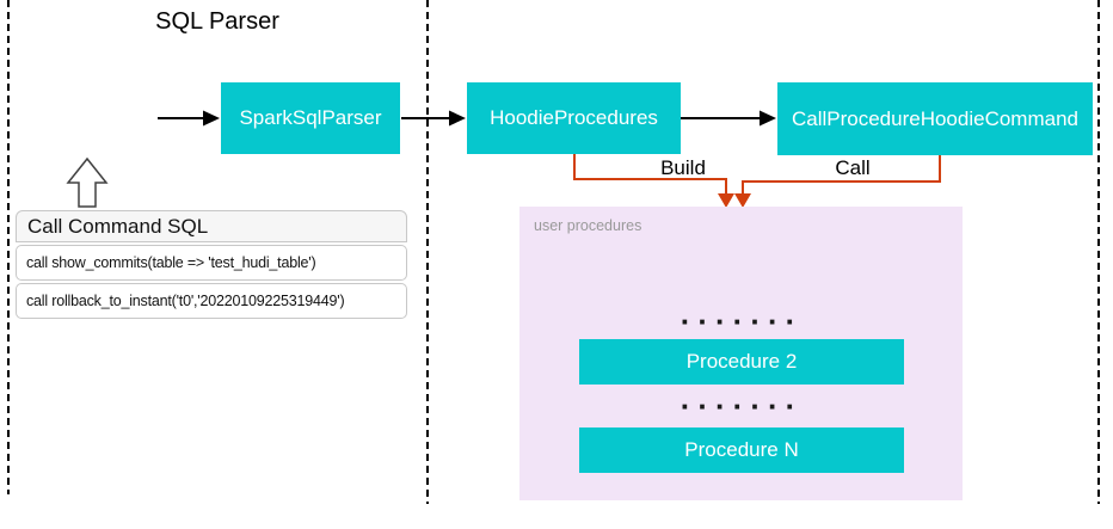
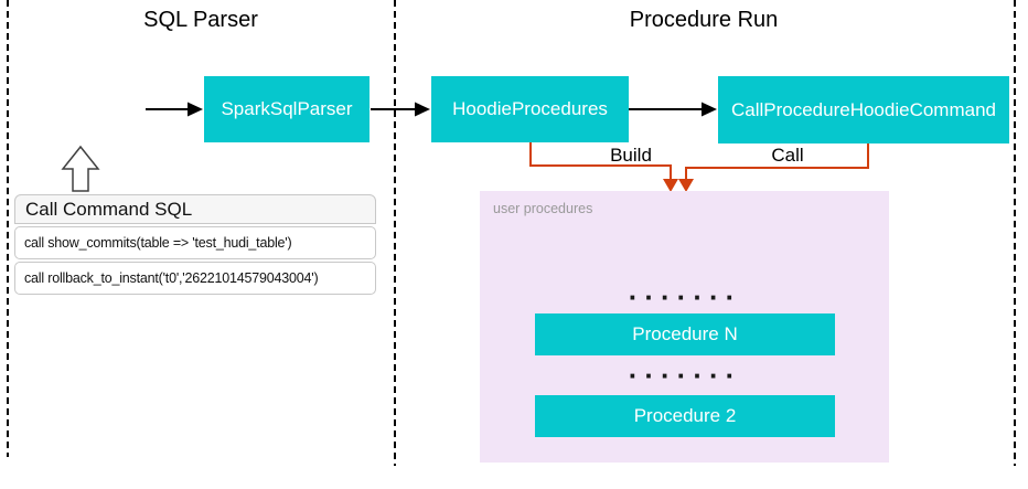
  SQL Parser
+ Procedure Run
  SparkSqlParser
  HoodieProcedures
  CallProcedureHoodieCommand
  Build
  Call
  Call Command SQL
  call show_commits(table => 'test_hudi_table')
- call rollback_to_instant('t0','20220109225319449')
+ call rollback_to_instant('t0','26221014579043004')
  user procedures
  ·······
- Procedure 2
+ Procedure N
  ·······
- Procedure N
+ Procedure 2
